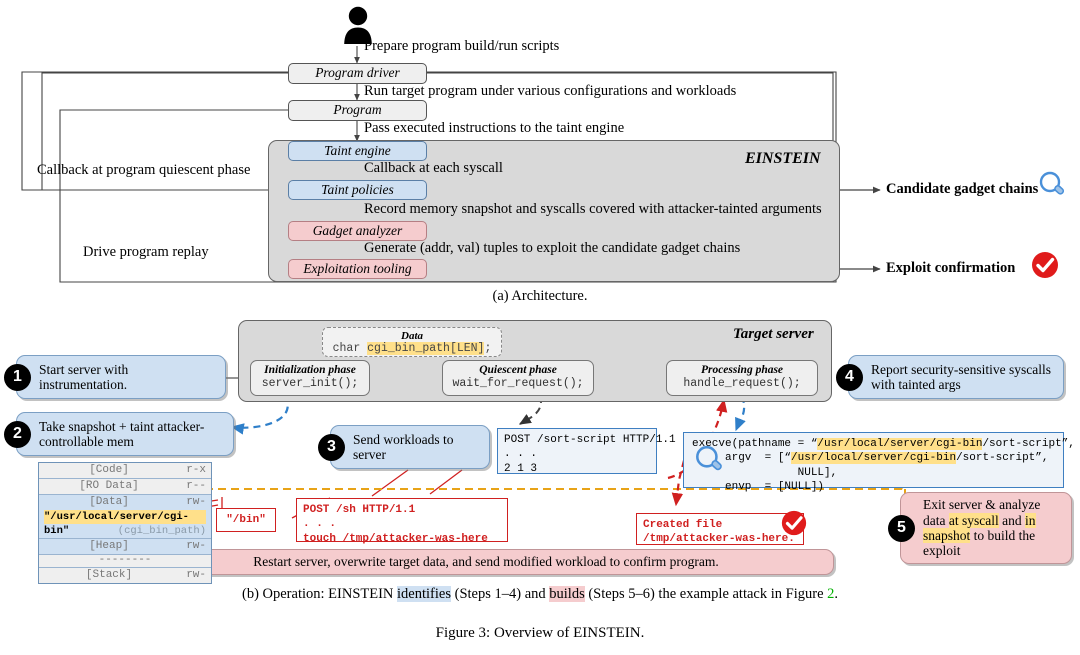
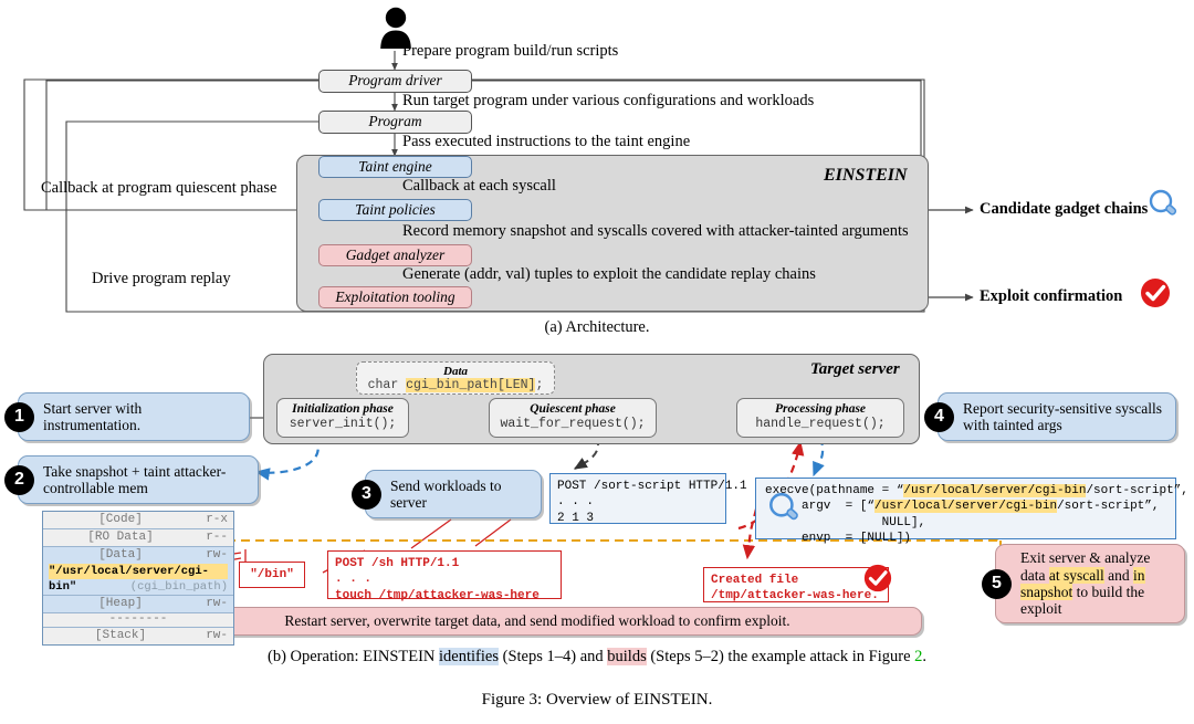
  EINSTEIN
  Program driver
  Program
  Taint engine
  Taint policies
  Gadget analyzer
  Exploitation tooling
  Prepare program build/run scripts
  Run target program under various configurations and workloads
  Pass executed instructions to the taint engine
  Callback at each syscall
  Record memory snapshot and syscalls covered with attacker-tainted arguments
- Generate (addr, val) tuples to exploit the candidate gadget chains
+ Generate (addr, val) tuples to exploit the candidate replay chains
  Callback at program quiescent phase
  Drive program replay
  Candidate gadget chains
  Exploit confirmation
  (a) Architecture.
  Target server
  Data
  char cgi_bin_path[LEN];
  Initialization phase
  server_init();
  Quiescent phase
  wait_for_request();
  Processing phase
  handle_request();
  1
  Start server with instrumentation.
  2
  Take snapshot + taint attacker-controllable mem
  3
  Send workloads to server
  4
  Report security-sensitive syscalls with tainted args
  5
  Exit server & analyze data at syscall and in snapshot to build the exploit
- Restart server, overwrite target data, and send modified workload to confirm program.
+ Restart server, overwrite target data, and send modified workload to confirm exploit.
  [Code]
  r-x
  [RO Data]
  r--
  [Data]
  rw-
  "/usr/local/server/cgi-bin"
  (cgi_bin_path)
  [Heap]
  rw-
  --------
  [Stack]
  rw-
  POST /sort-script HTTP/1.1
  . . .
  2 1 3
  POST /sh HTTP/1.1
  . . .
  touch /tmp/attacker-was-here
  "/bin"
  Created file
  /tmp/attacker-was-here.
  execve(pathname = “/usr/local/server/cgi-bin/sort-script”, argv = [“/usr/local/server/cgi-bin/sort-script”, NULL], envp = [NULL])
- (b) Operation: EINSTEIN identifies (Steps 1–4) and builds (Steps 5–6) the example attack in Figure 2.
+ (b) Operation: EINSTEIN identifies (Steps 1–4) and builds (Steps 5–2) the example attack in Figure 2.
  Figure 3: Overview of EINSTEIN.
